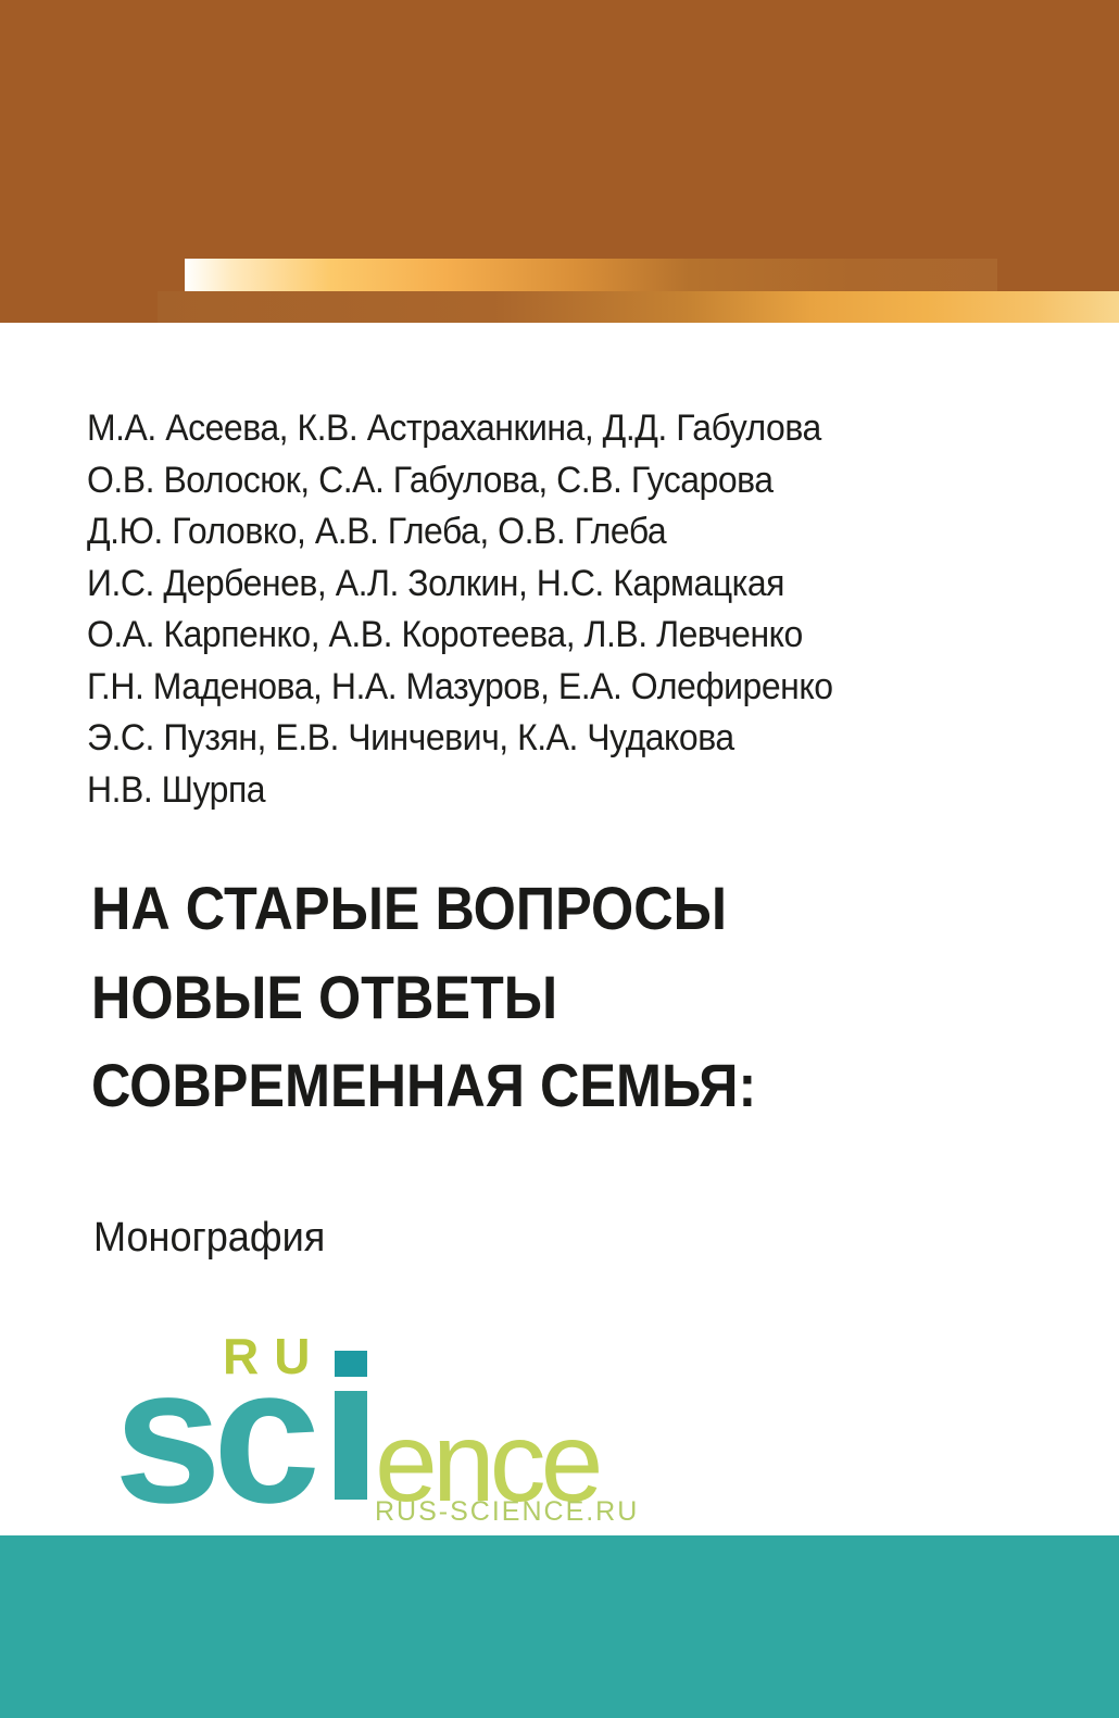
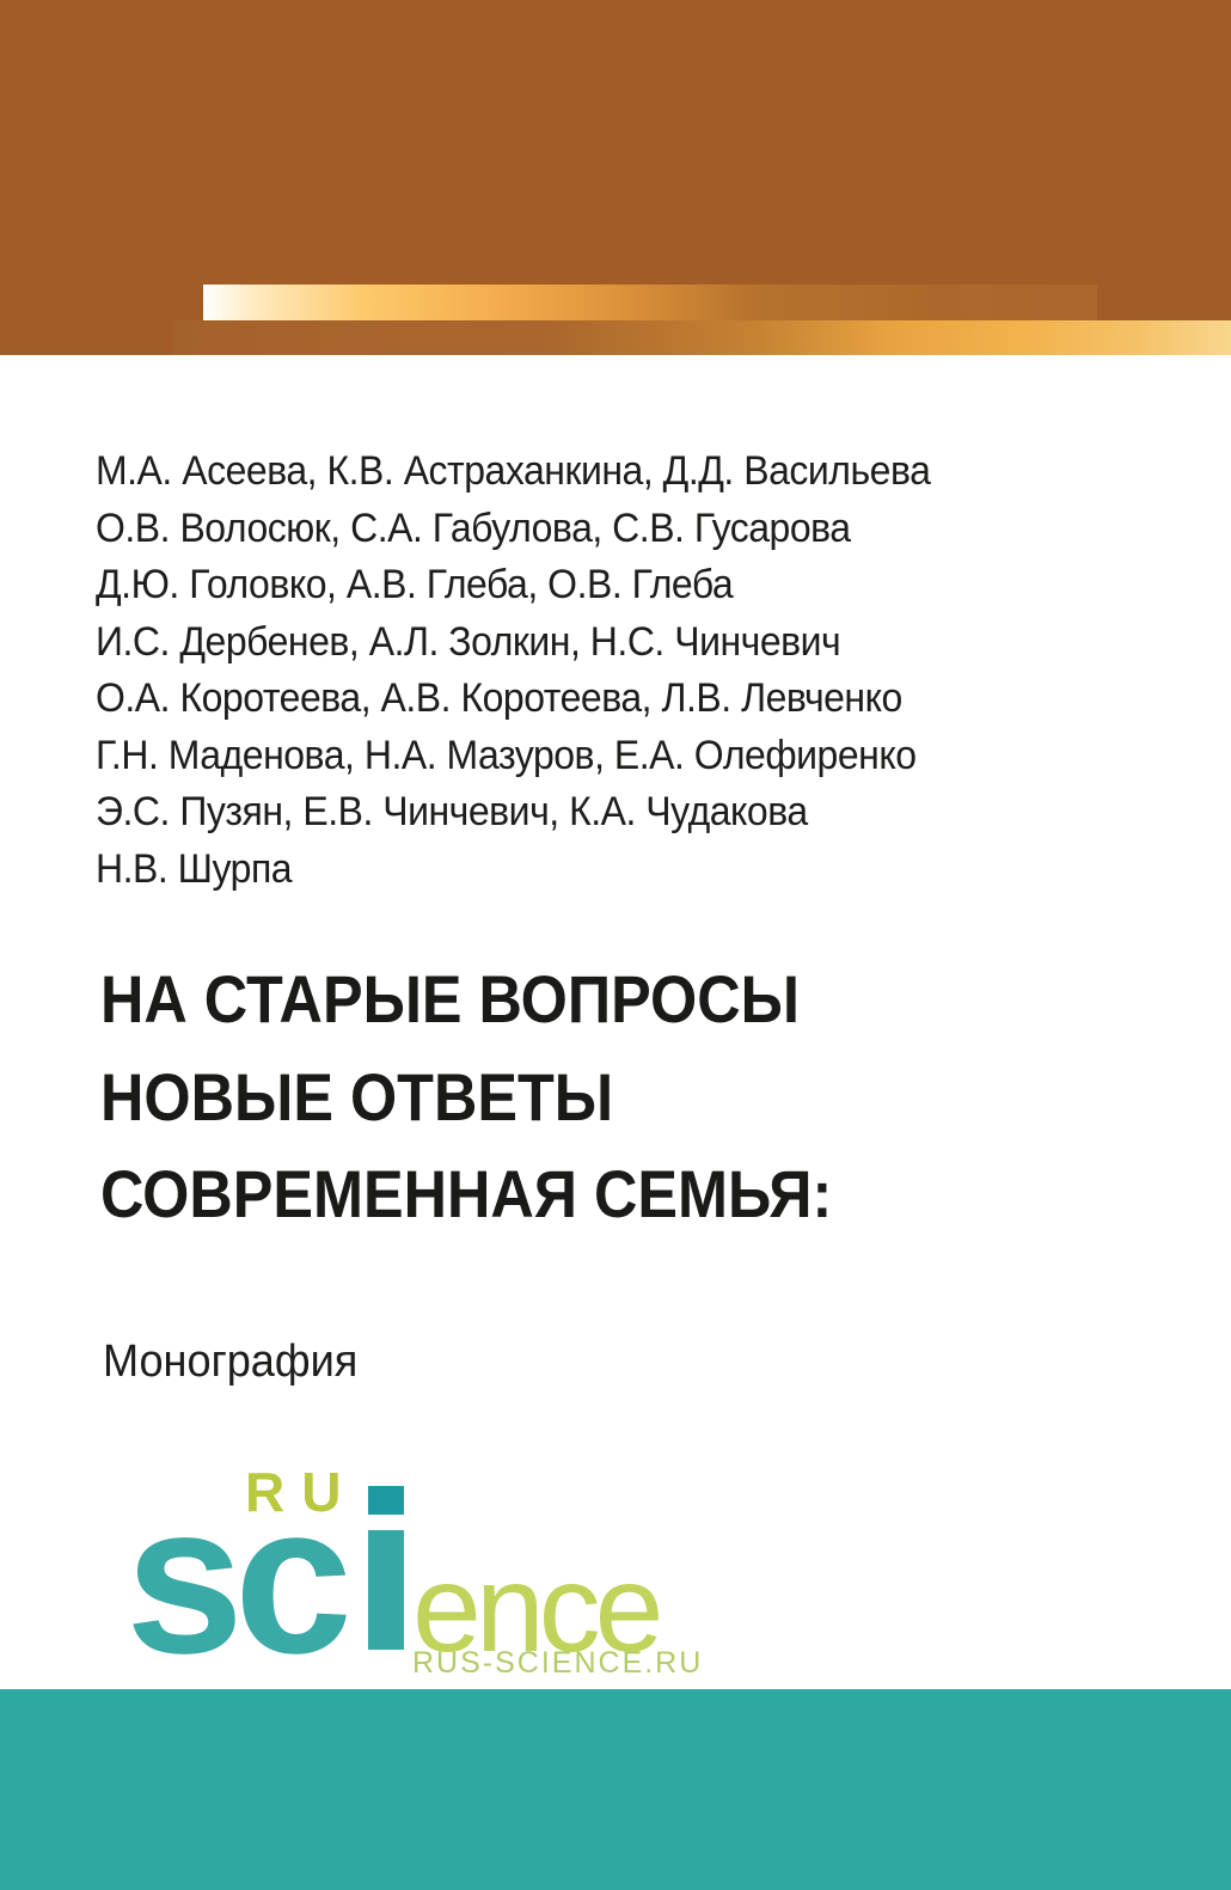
- М.А. Асеева, К.В. Астраханкина, Д.Д. Габулова
+ М.А. Асеева, К.В. Астраханкина, Д.Д. Васильева
  О.В. Волосюк, С.А. Габулова, С.В. Гусарова
  Д.Ю. Головко, А.В. Глеба, О.В. Глеба
- И.С. Дербенев, А.Л. Золкин, Н.С. Кармацкая
+ И.С. Дербенев, А.Л. Золкин, Н.С. Чинчевич
- О.А. Карпенко, А.В. Коротеева, Л.В. Левченко
+ О.А. Коротеева, А.В. Коротеева, Л.В. Левченко
  Г.Н. Маденова, Н.А. Мазуров, Е.А. Олефиренко
  Э.С. Пузян, Е.В. Чинчевич, К.А. Чудакова
  Н.В. Шурпа
  НА СТАРЫЕ ВОПРОСЫ
  НОВЫЕ ОТВЕТЫ
  СОВРЕМЕННАЯ СЕМЬЯ:
  Монография
  RU
  sc
  ence
  RUS-SCIENCE.RU
